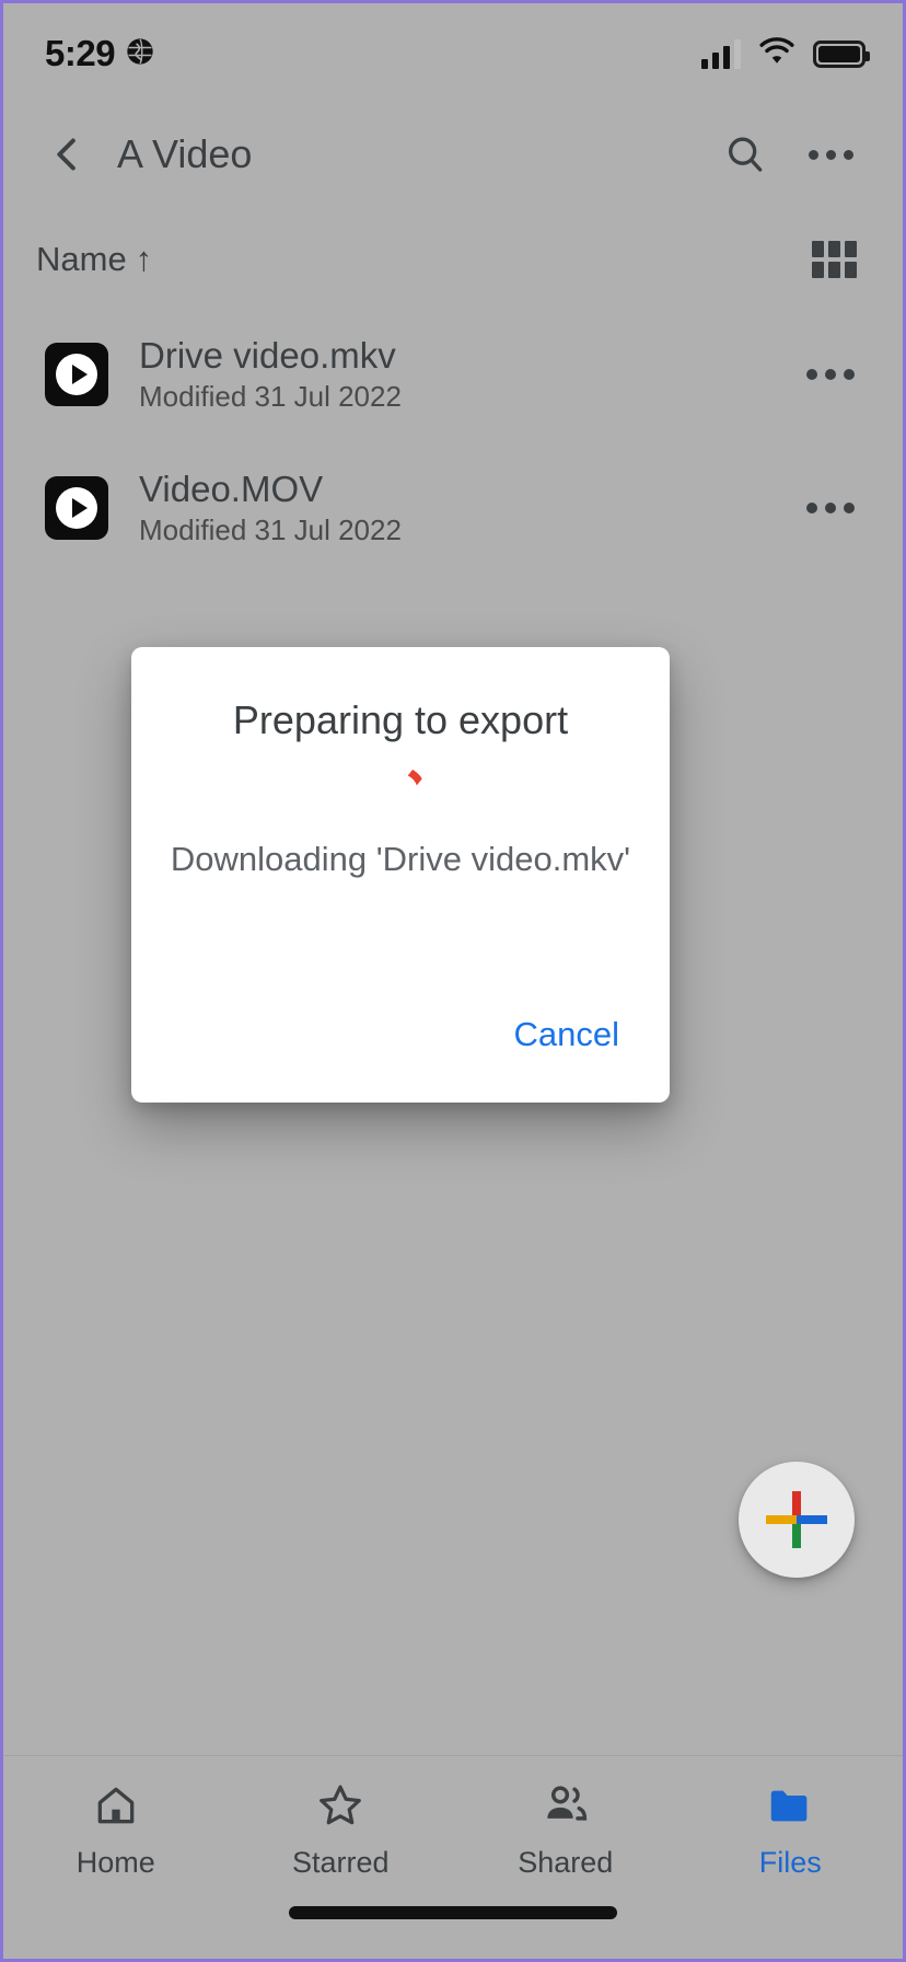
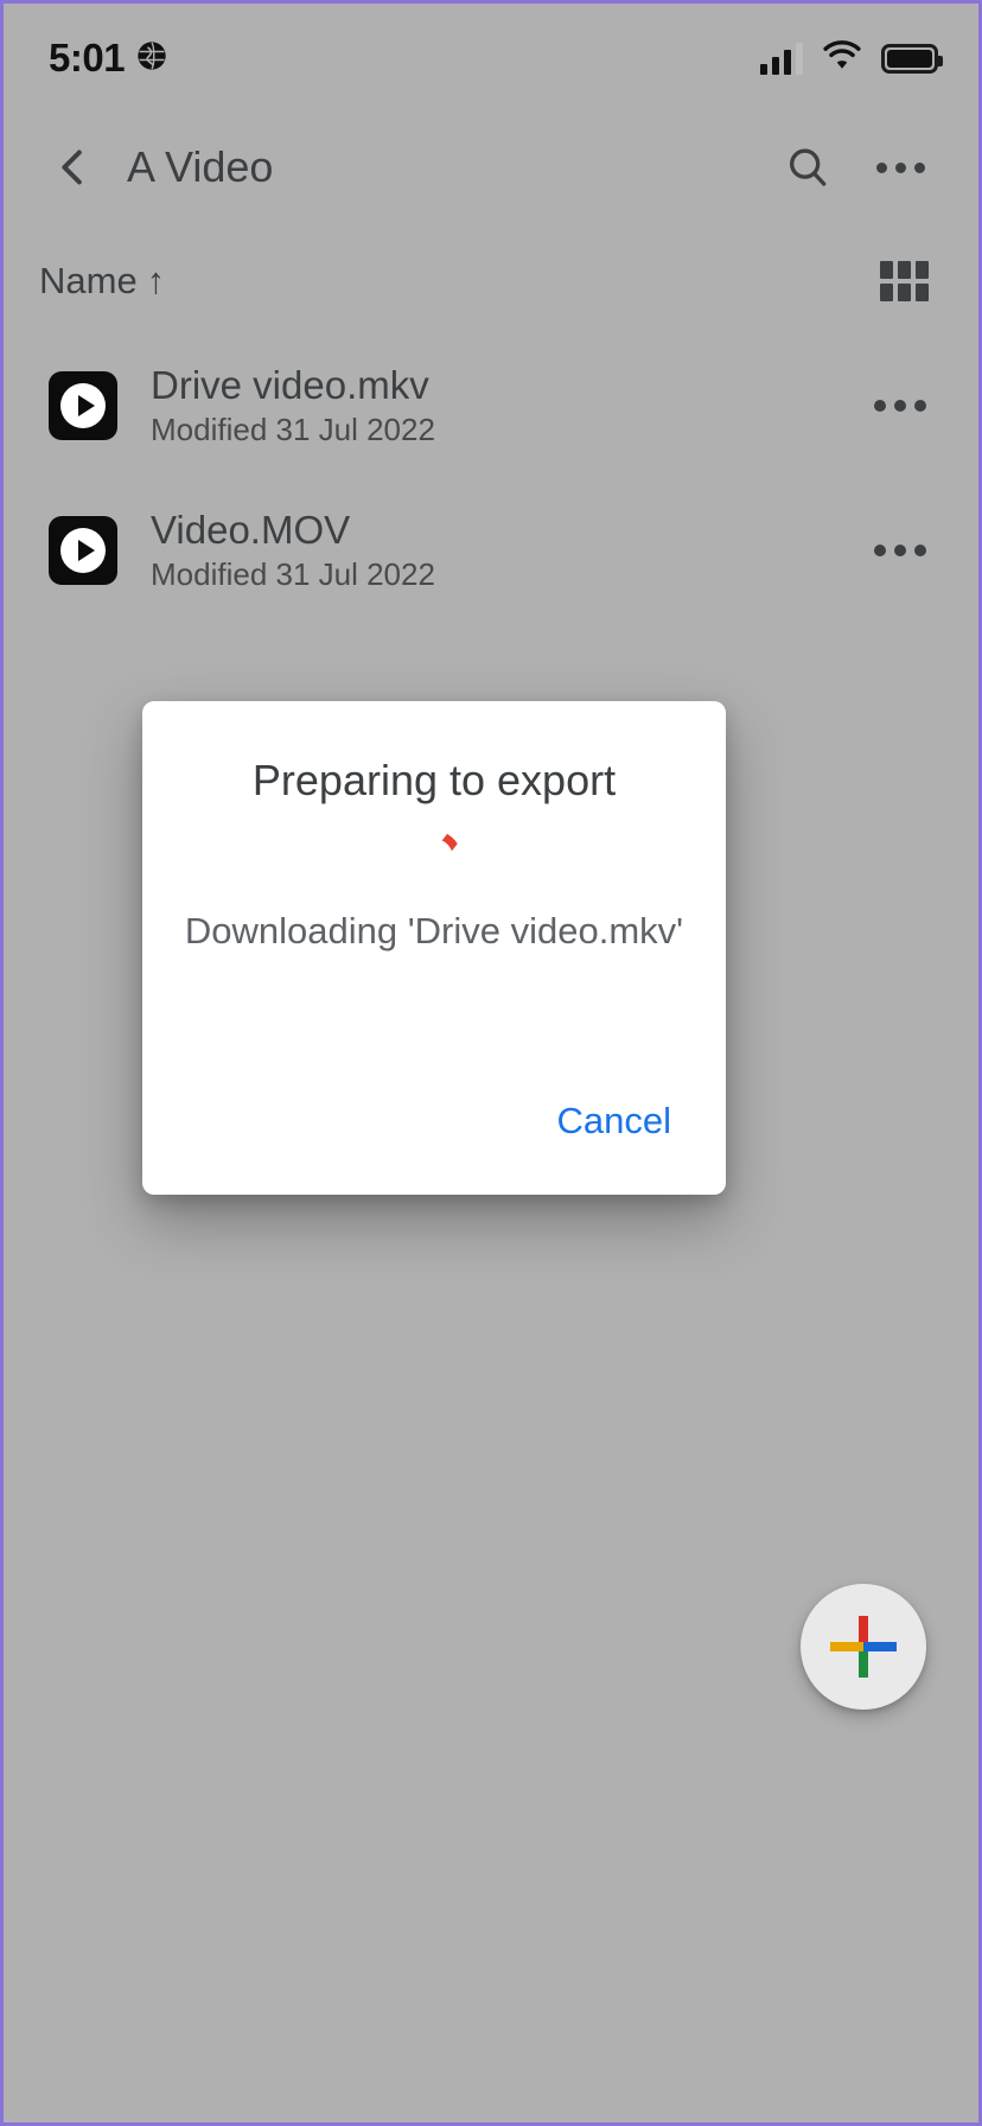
- 5:29
+ 5:01
  A Video
  Name
  ↑
  Drive video.mkv
  Modified 31 Jul 2022
  Video.MOV
  Modified 31 Jul 2022
- Home
- Starred
- Shared
- Files
  Preparing to export
  Downloading 'Drive video.mkv'
  Cancel
